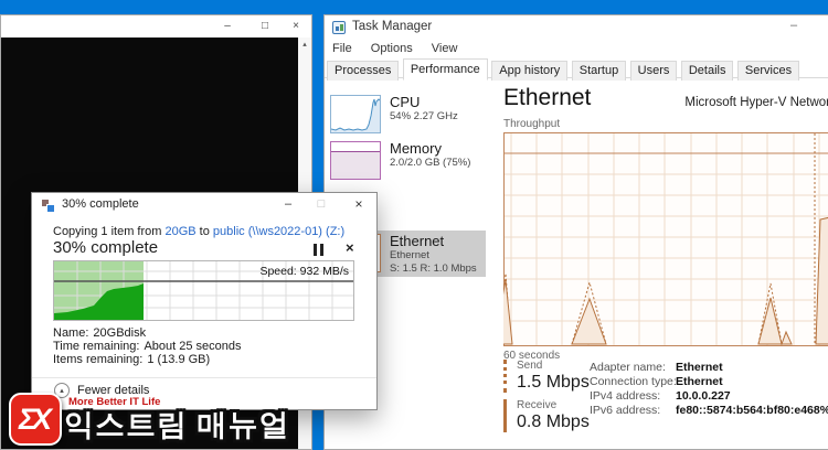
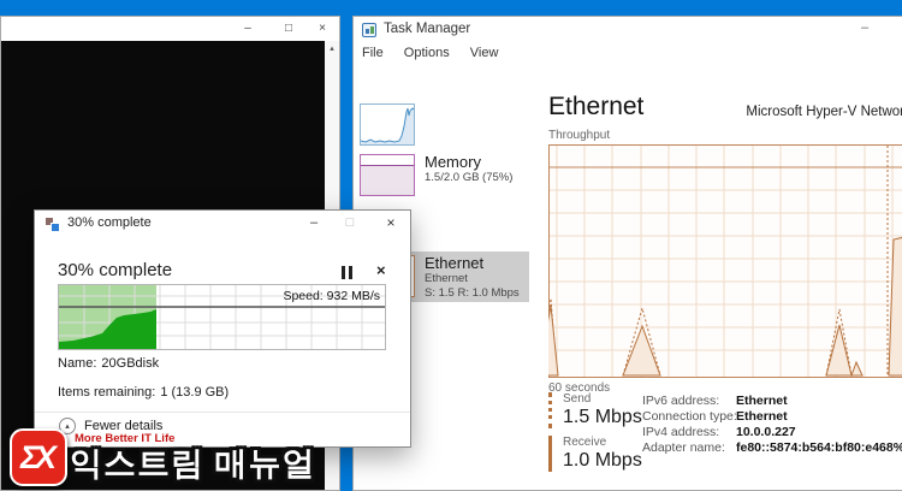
  –
  □
  ×
  Task Manager
  –
  File Options View
- Processes Performance App history Startup Users Details Services
- CPU
- 54% 2.27 GHz
  Memory
- 2.0/2.0 GB (75%)
+ 1.5/2.0 GB (75%)
  Ethernet
  Ethernet
  S: 1.5 R: 1.0 Mbps
  Ethernet
  Microsoft Hyper-V Netwo
  Throughput
  60 seconds
  Send
  1.5 Mbps
  Receive
- 0.8 Mbps
+ 1.0 Mbps
- Adapter name: Ethernet
+ IPv6 address: Ethernet
  Connection type:Ethernet
  IPv4 address: 10.0.0.227
- IPv6 address: fe80::5874:b564:bf80:e468%
+ Adapter name: fe80::5874:b564:bf80:e468%
  30% complete
  –
  □
  ×
- Copying 1 item from 20GB to public (\\ws2022-01) (Z:)
  30% complete
  ×
  Speed: 932 MB/s
  Name: 20GBdisk
- Time remaining: About 25 seconds
  Items remaining: 1 (13.9 GB)
  Fewer details
  ΣX
  More Better IT Life
  익스트림 매뉴얼
